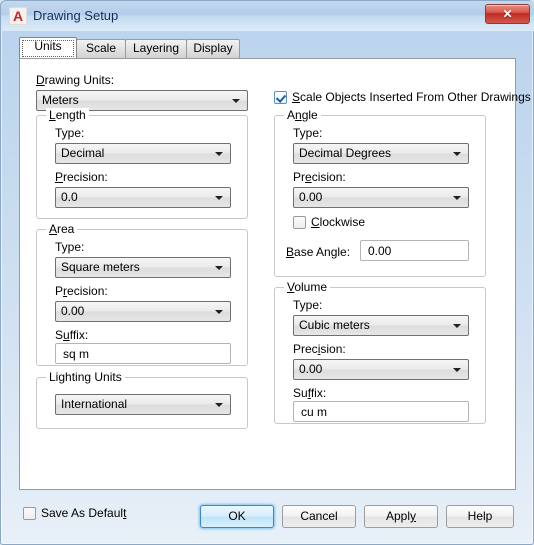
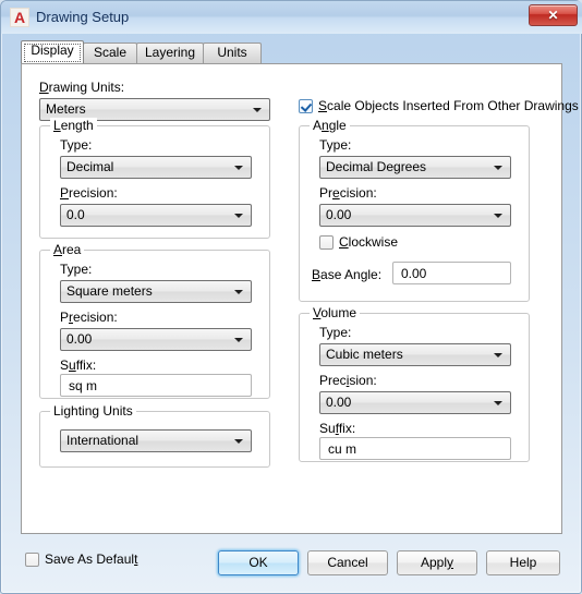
  A
  Drawing Setup
  ✕
- Units
+ Display
  Scale
  Layering
- Display
+ Units
  Drawing Units:
  Meters
  Scale Objects Inserted From Other Drawings
  Length
  Type:
  Decimal
  Precision:
  0.0
  Area
  Type:
  Square meters
  Precision:
  0.00
  Suffix:
  sq m
  Lighting Units
  International
  Angle
  Type:
  Decimal Degrees
  Precision:
  0.00
  Clockwise
  Base Angle:
  0.00
  Volume
  Type:
  Cubic meters
  Precision:
  0.00
  Suffix:
  cu m
  Save As Default
  OK
  Cancel
  Apply
  Help
